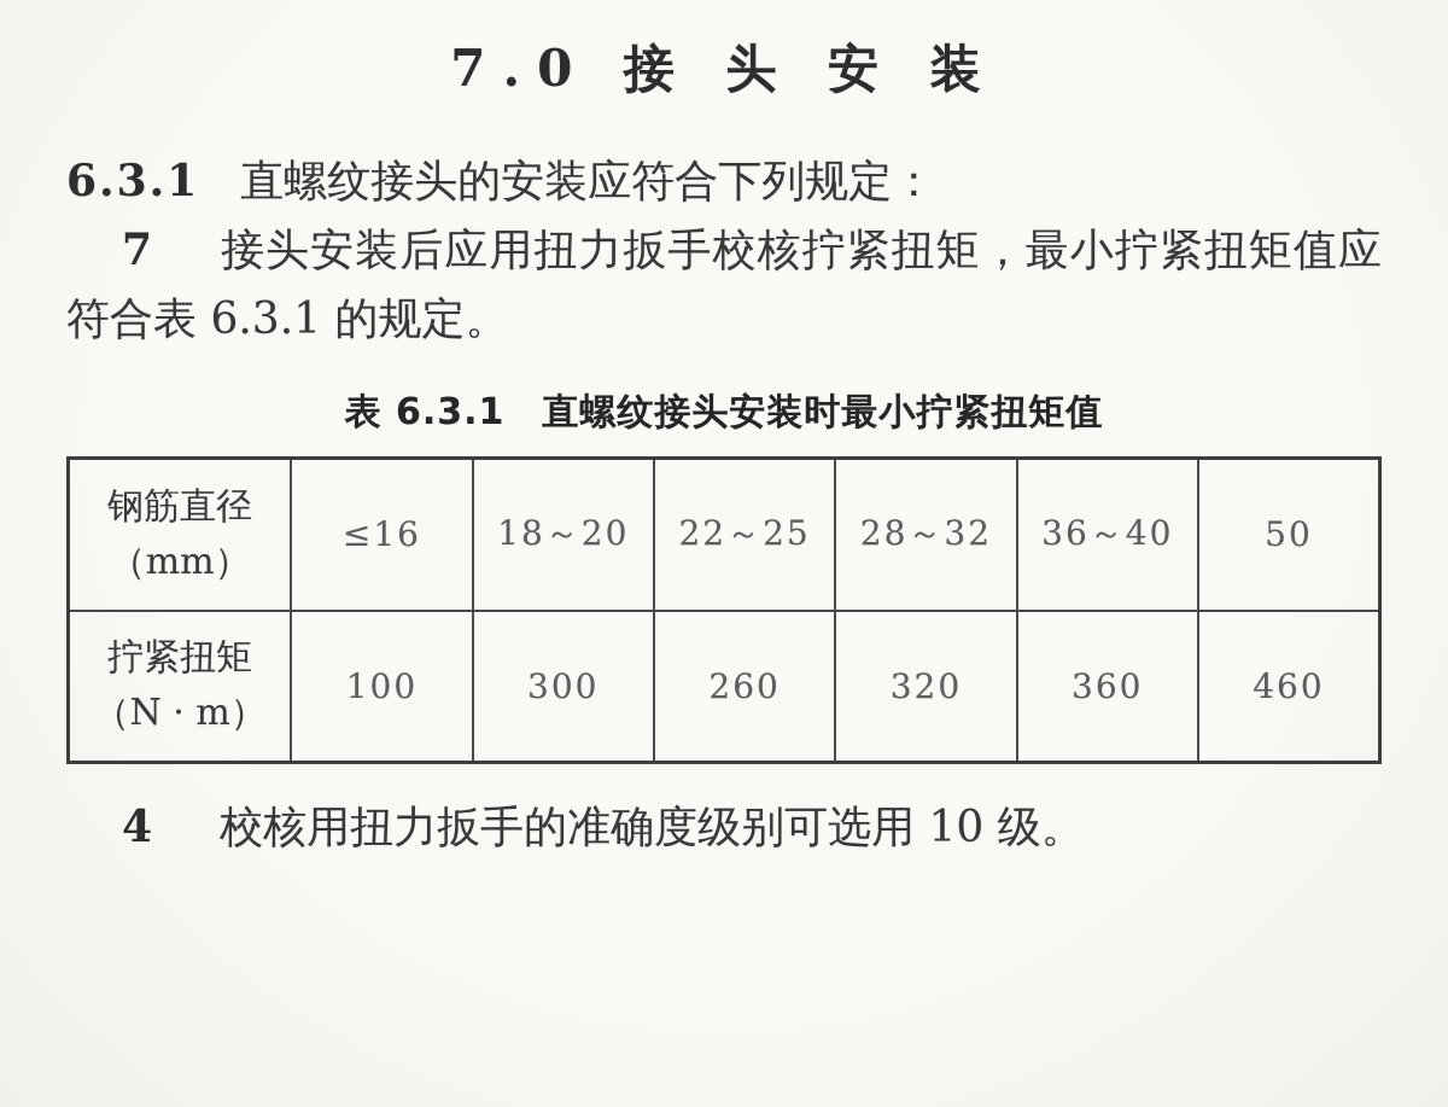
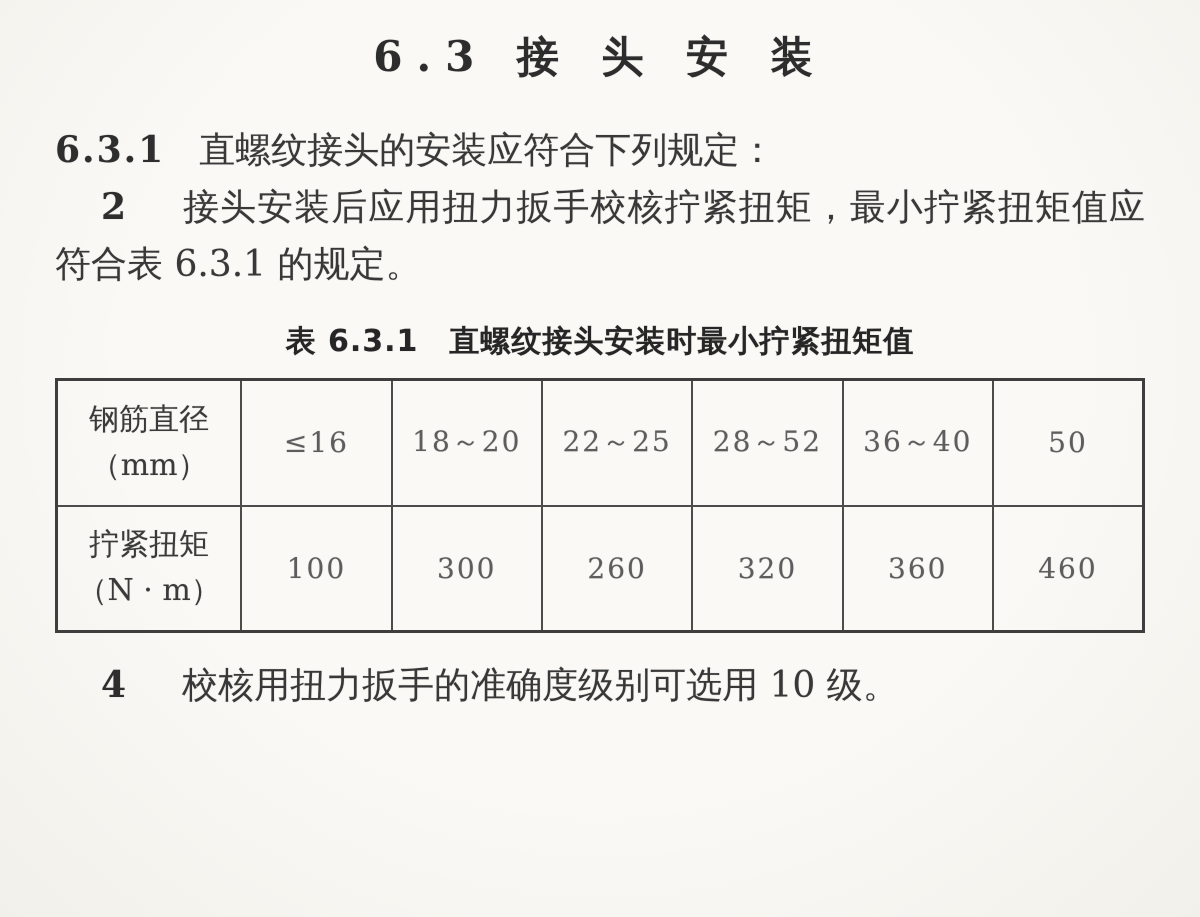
- 7.0 接 头 安 装
+ 6.3 接 头 安 装
  6.3.1 直螺纹接头的安装应符合下列规定：
- 7 接头安装后应用扭力扳手校核拧紧扭矩，最小拧紧扭矩值应符合表 6.3.1 的规定。
+ 2 接头安装后应用扭力扳手校核拧紧扭矩，最小拧紧扭矩值应符合表 6.3.1 的规定。
  表 6.3.1 直螺纹接头安装时最小拧紧扭矩值
- 钢筋直径 （mm）	≤16	18～20	22～25	28～32	36～40	50
+ 钢筋直径 （mm）	≤16	18～20	22～25	28～52	36～40	50
  拧紧扭矩 （N · m）	100	300	260	320	360	460
  4 校核用扭力扳手的准确度级别可选用 10 级。
